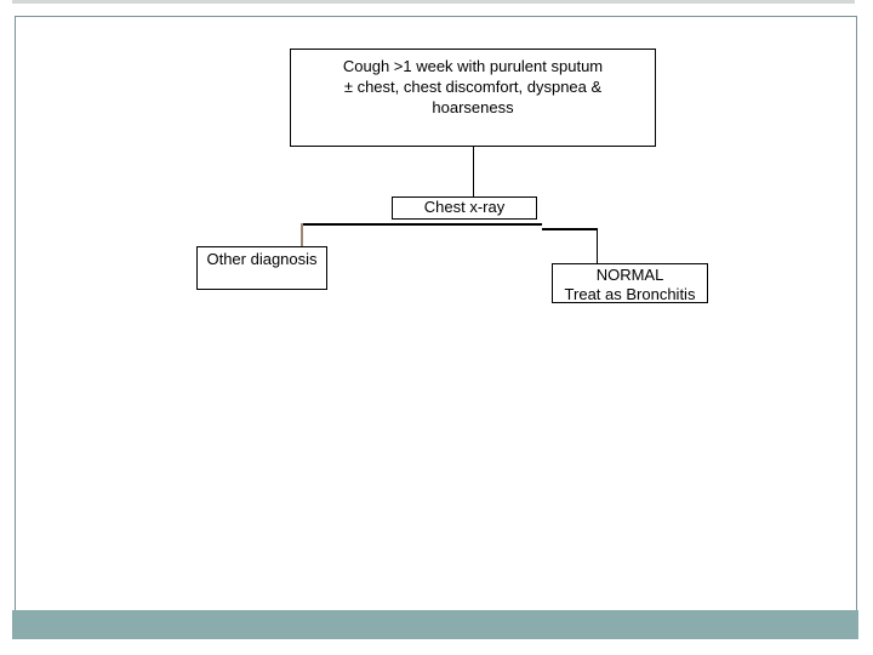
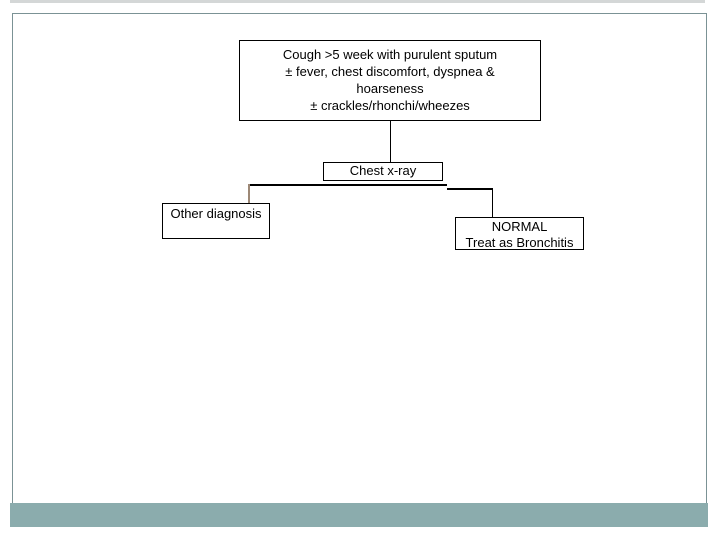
- Cough >1 week with purulent sputum
+ Cough >5 week with purulent sputum
- ± chest, chest discomfort, dyspnea &
+ ± fever, chest discomfort, dyspnea &
  hoarseness
+ ± crackles/rhonchi/wheezes
  Chest x-ray
  Other diagnosis
  NORMAL
  Treat as Bronchitis
